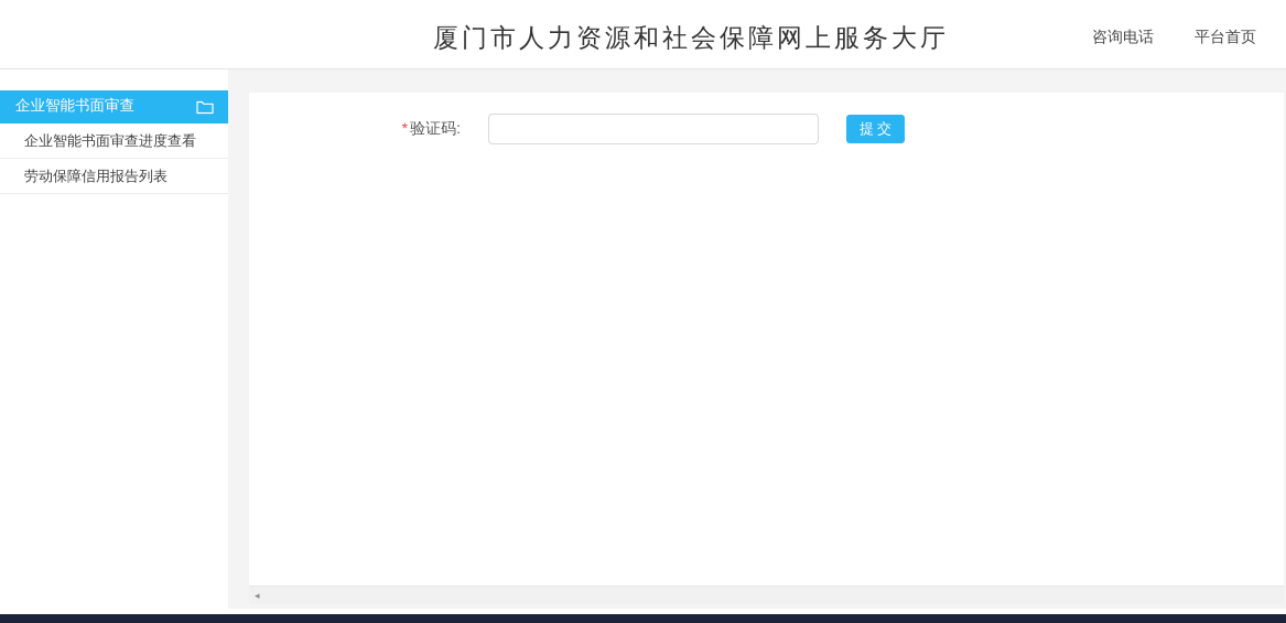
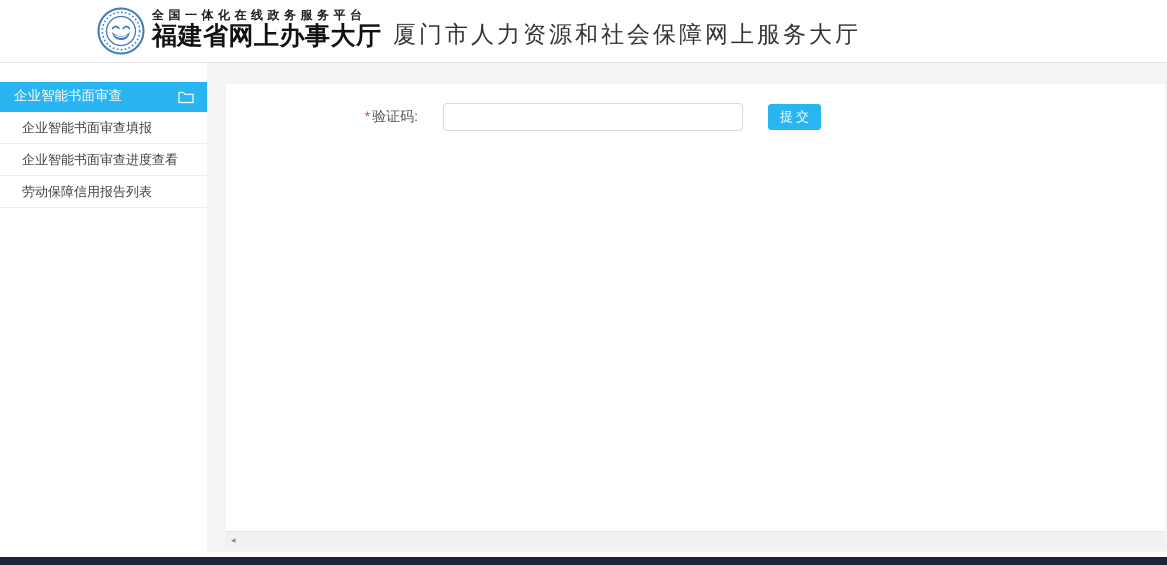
+ 全国一体化在线政务服务平台
+ 福建省网上办事大厅
  厦门市人力资源和社会保障网上服务大厅
- 咨询电话
- 平台首页
  企业智能书面审查
+ 企业智能书面审查填报
  企业智能书面审查进度查看
  劳动保障信用报告列表
  * 验证码:
  提交
  ◂
